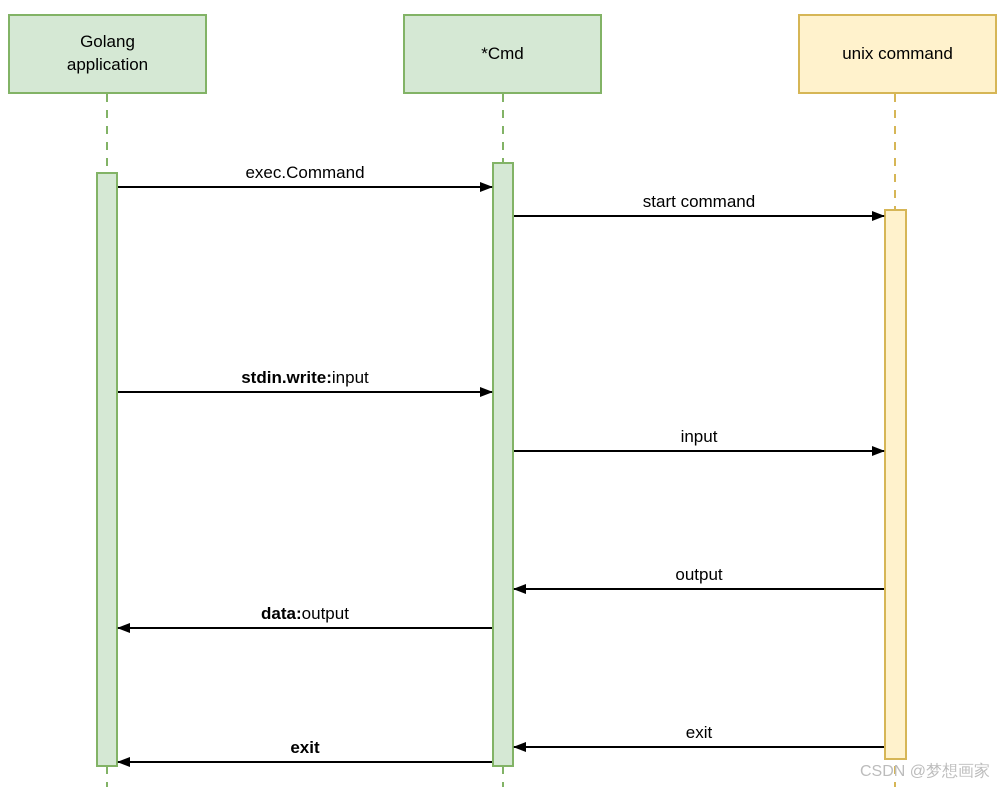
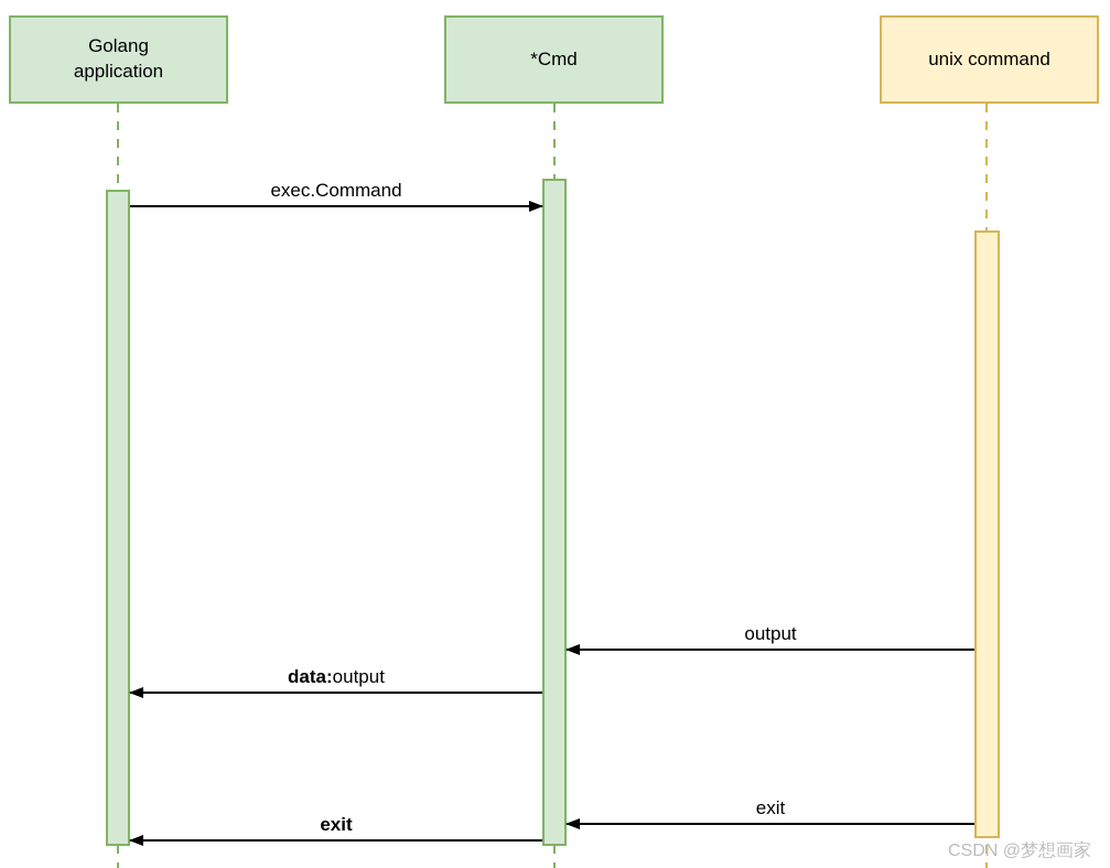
  Golang
  application
  *Cmd
  unix command
  exec.Command
- start command
- stdin.write:input
- input
  output
  data:output
  exit
  exit
  CSDN @梦想画家
